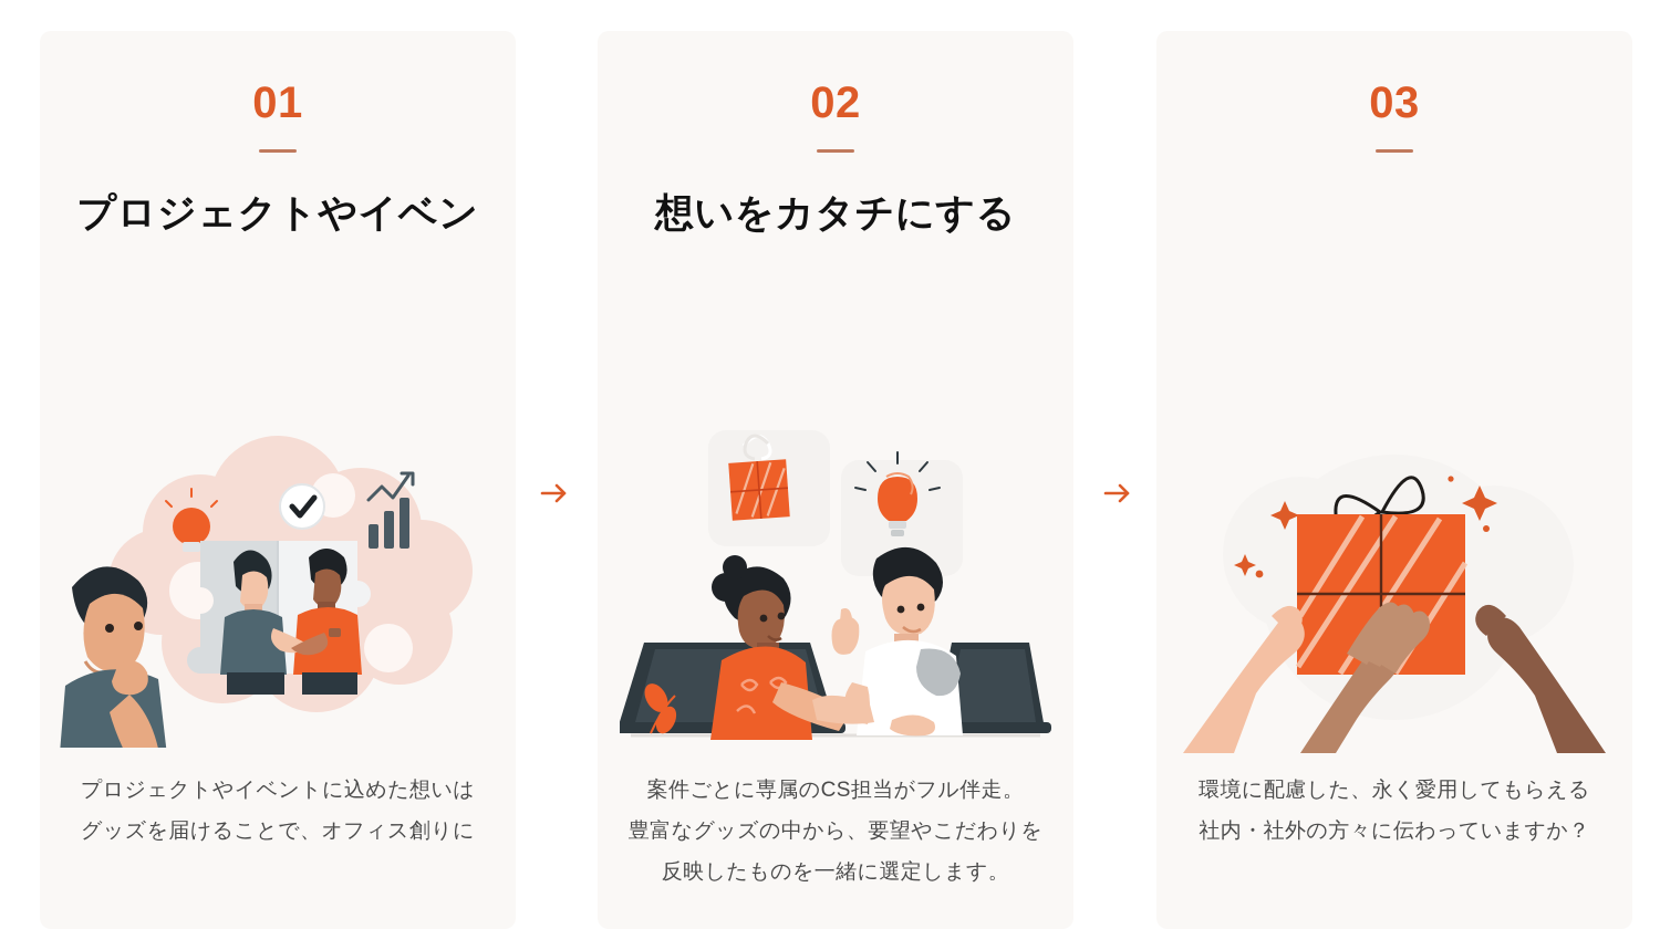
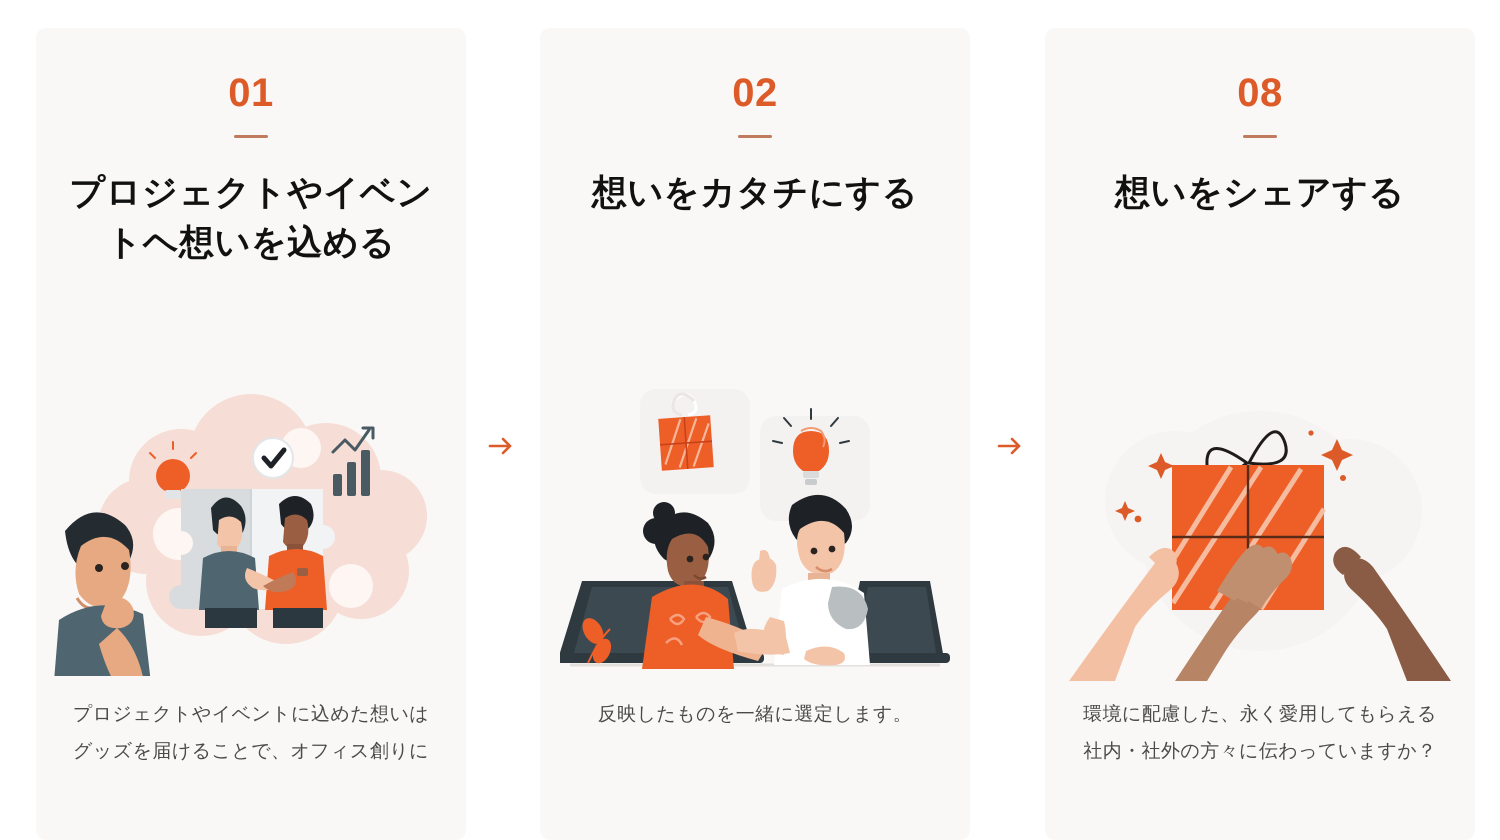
  01
  プロジェクトやイベン
+ トヘ想いを込める
  プロジェクトやイベントに込めた想いは
  グッズを届けることで、オフィス創りに
  02
  想いをカタチにする
- 案件ごとに専属のCS担当がフル伴走。
- 豊富なグッズの中から、要望やこだわりを
  反映したものを一緒に選定します。
- 03
+ 08
+ 想いをシェアする
  環境に配慮した、永く愛用してもらえる
  社内・社外の方々に伝わっていますか？
